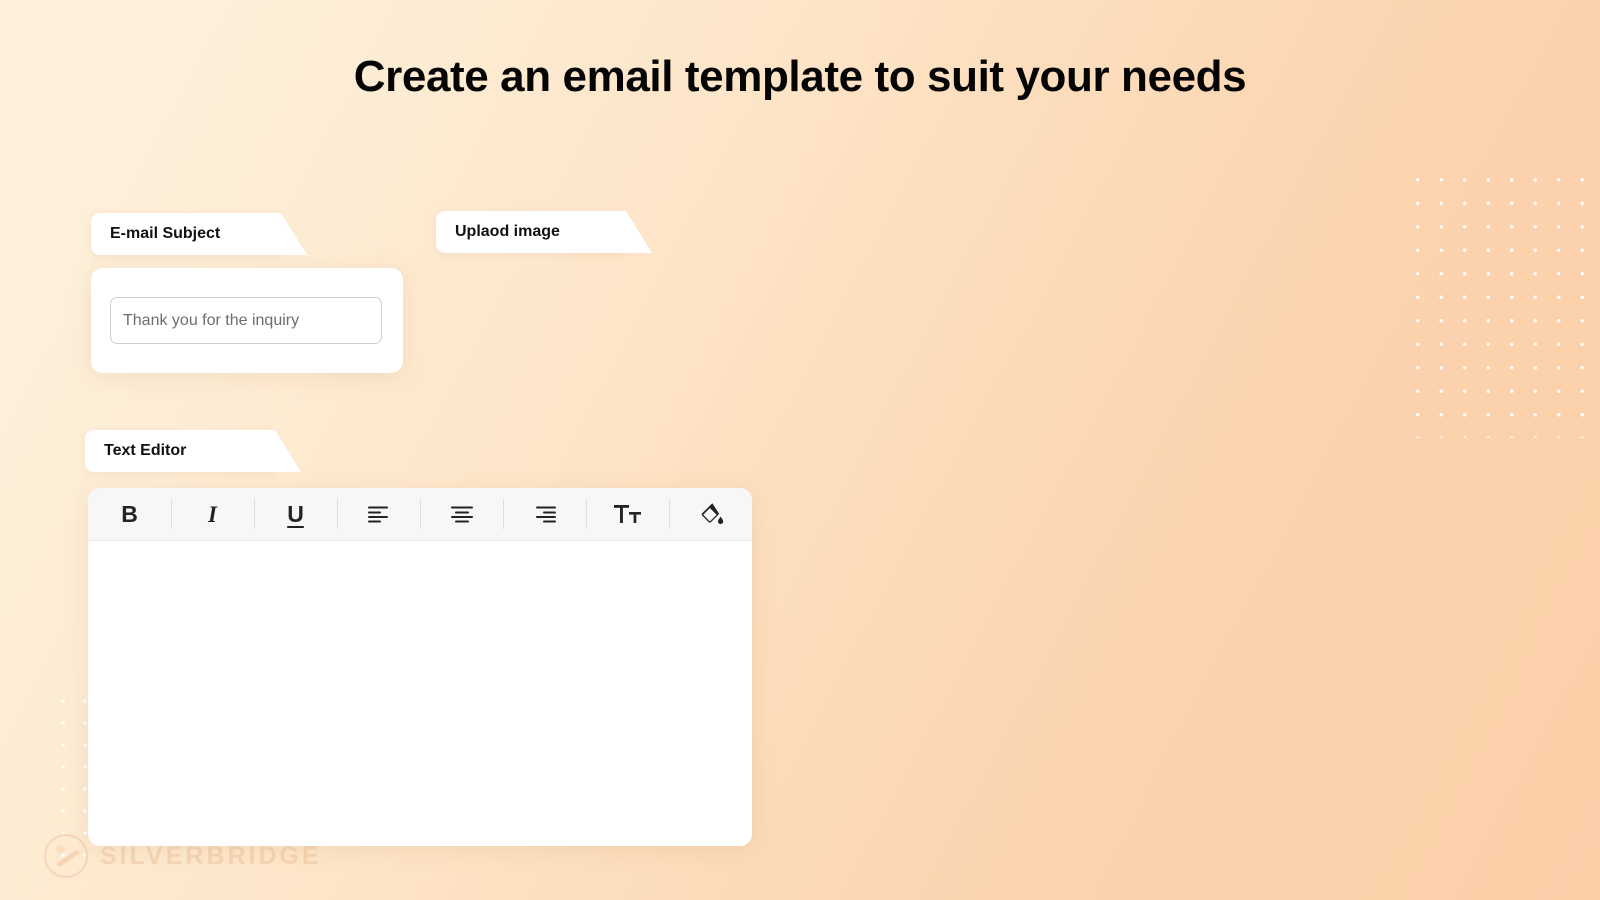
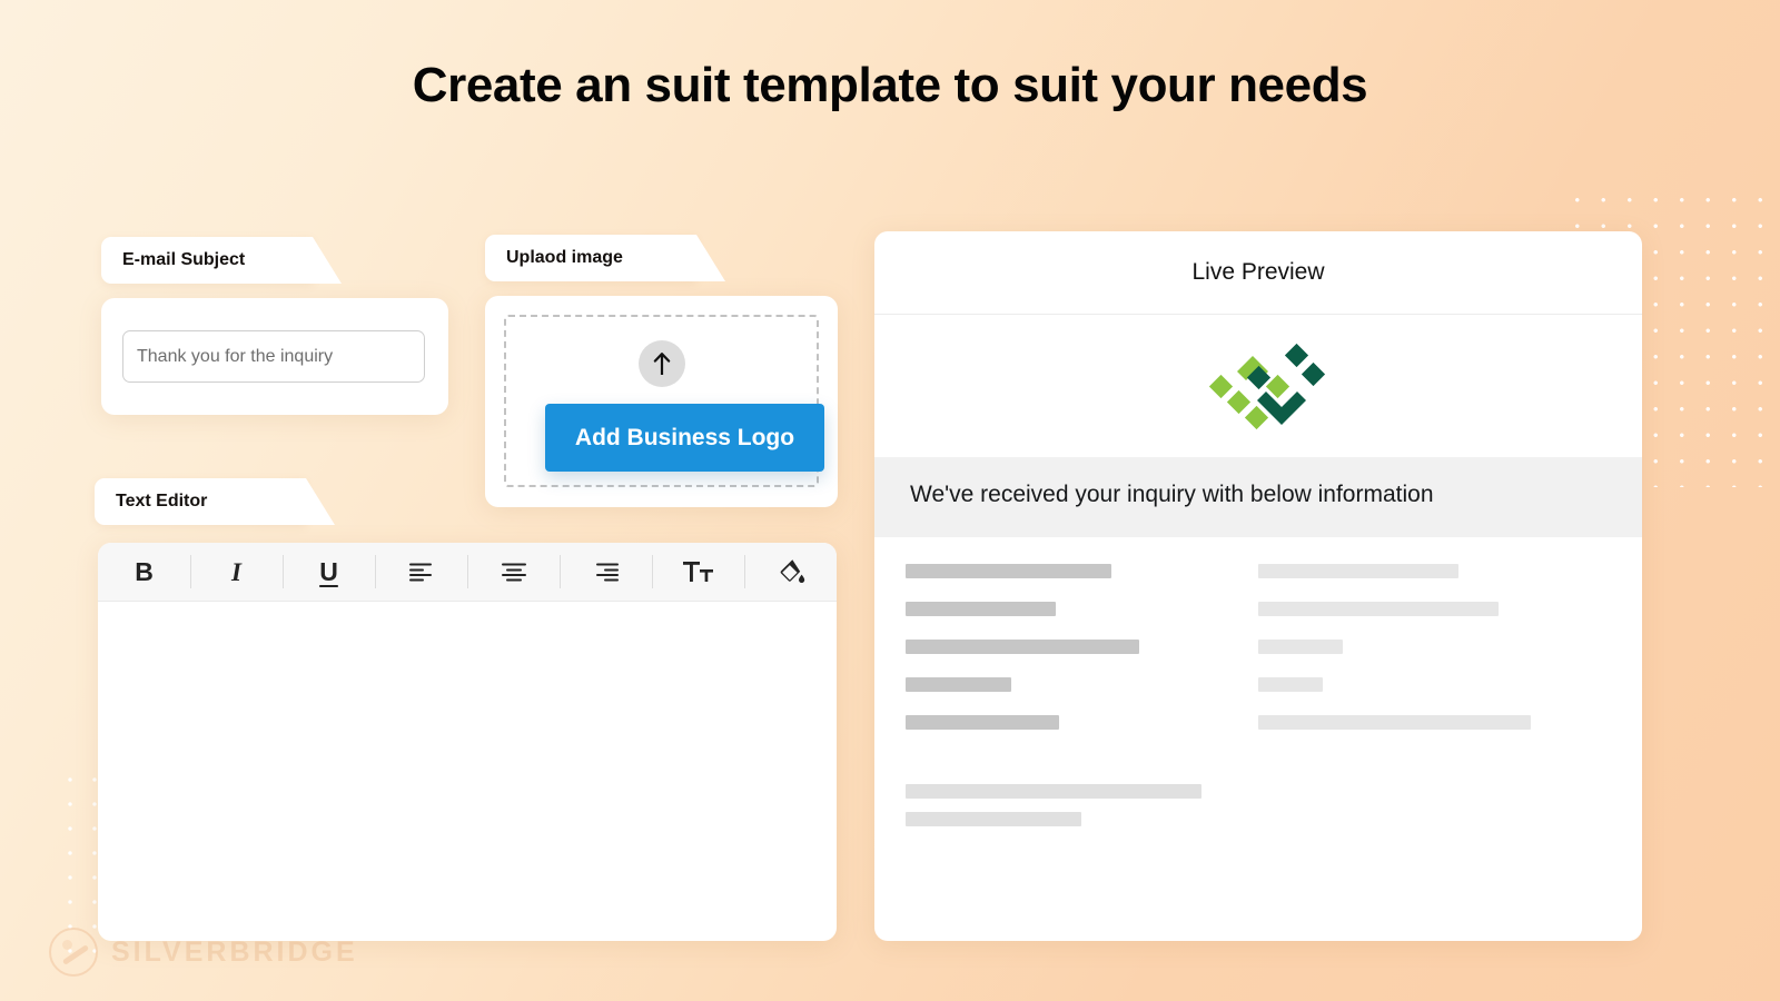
- Create an email template to suit your needs
+ Create an suit template to suit your needs
  E-mail Subject
  Thank you for the inquiry
  Uplaod image
+ Add Business Logo
  Text Editor
  B
  I
  U
+ Live Preview
+ We've received your inquiry with below information
  SILVERBRIDGE
